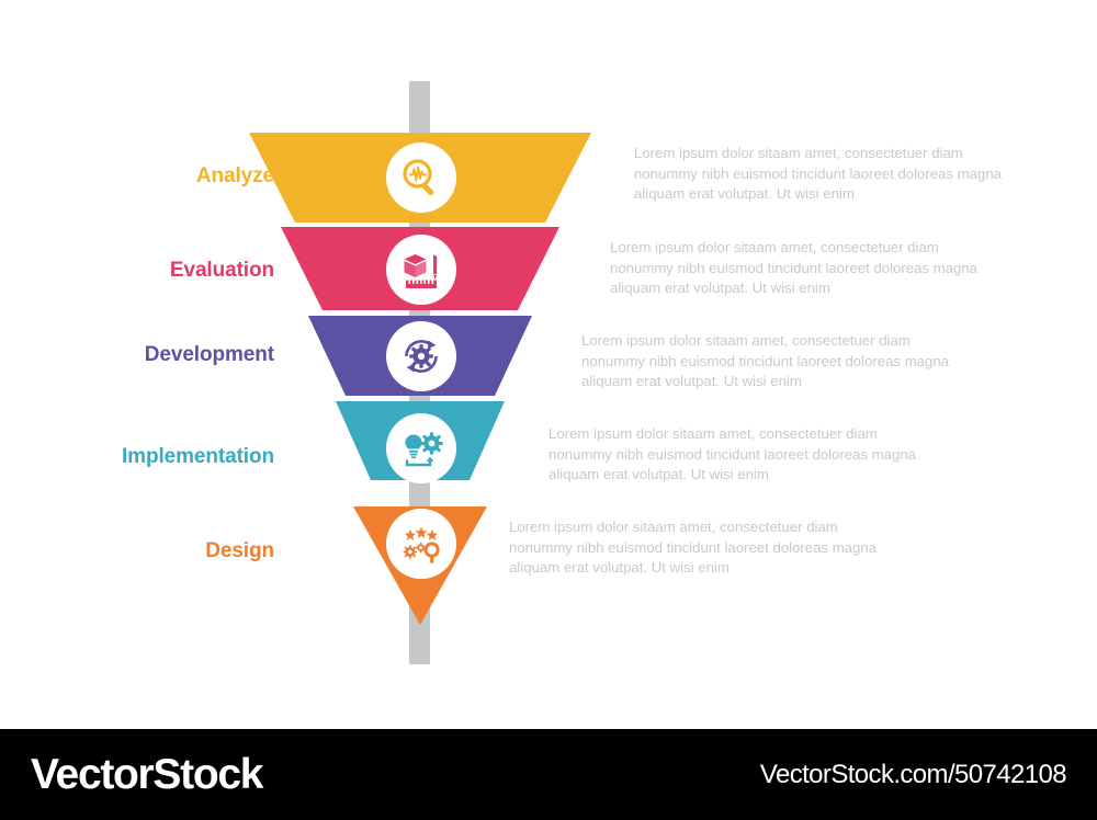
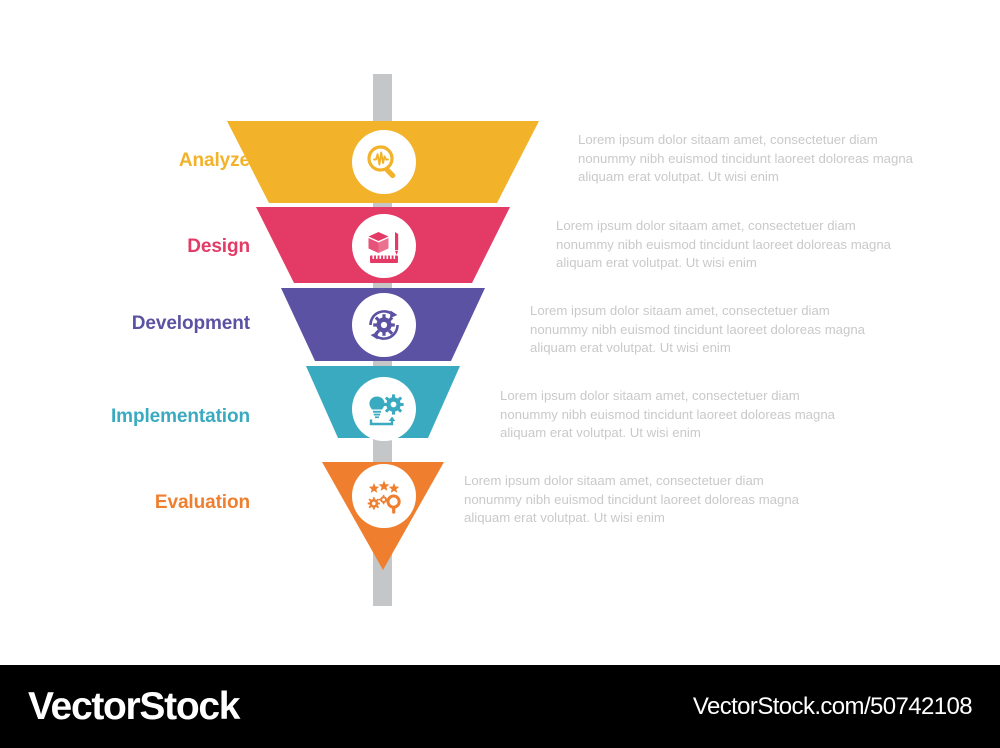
  Analyze
  Lorem ipsum dolor sitaam amet, consectetuer diam nonummy nibh euismod tincidunt laoreet doloreas magna aliquam erat volutpat. Ut wisi enim
- Evaluation
+ Design
  Lorem ipsum dolor sitaam amet, consectetuer diam nonummy nibh euismod tincidunt laoreet doloreas magna aliquam erat volutpat. Ut wisi enim
  Development
  Lorem ipsum dolor sitaam amet, consectetuer diam nonummy nibh euismod tincidunt laoreet doloreas magna aliquam erat volutpat. Ut wisi enim
  Implementation
  Lorem ipsum dolor sitaam amet, consectetuer diam nonummy nibh euismod tincidunt laoreet doloreas magna aliquam erat volutpat. Ut wisi enim
- Design
+ Evaluation
  Lorem ipsum dolor sitaam amet, consectetuer diam nonummy nibh euismod tincidunt laoreet doloreas magna aliquam erat volutpat. Ut wisi enim
  VectorStock
  VectorStock.com/50742108
